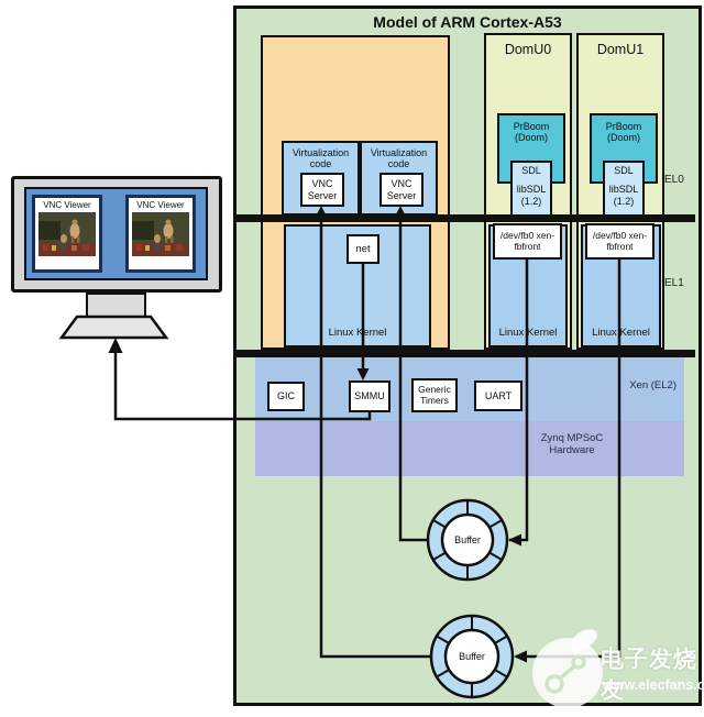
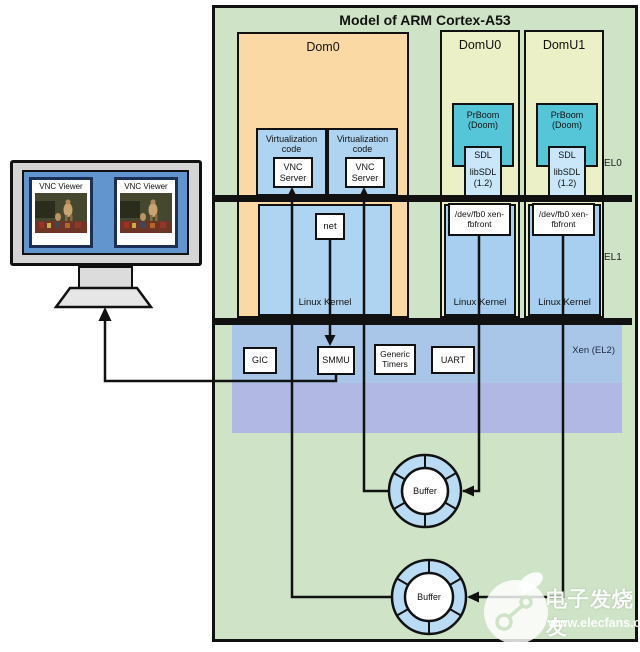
  Model of ARM Cortex-A53
+ Dom0
  Virtualization code
  Virtualization code
  VNC Server
  VNC Server
  Linux Kernel
  net
  DomU0
  PrBoom (Doom)
  SDL
  libSDL (1.2)
  Linux Kernel
  /dev/fb0 xen-fbfront
  DomU1
  PrBoom (Doom)
  SDL
  libSDL (1.2)
  Linux Kernel
  /dev/fb0 xen-fbfront
  EL0
  EL1
  Xen (EL2)
- Zynq MPSoC Hardware
  GIC
  SMMU
  Generic Timers
  UART
  VNC Viewer
  VNC Viewer
  Buffer
  Buffer
  电子发烧友
  www.elecfans.c
